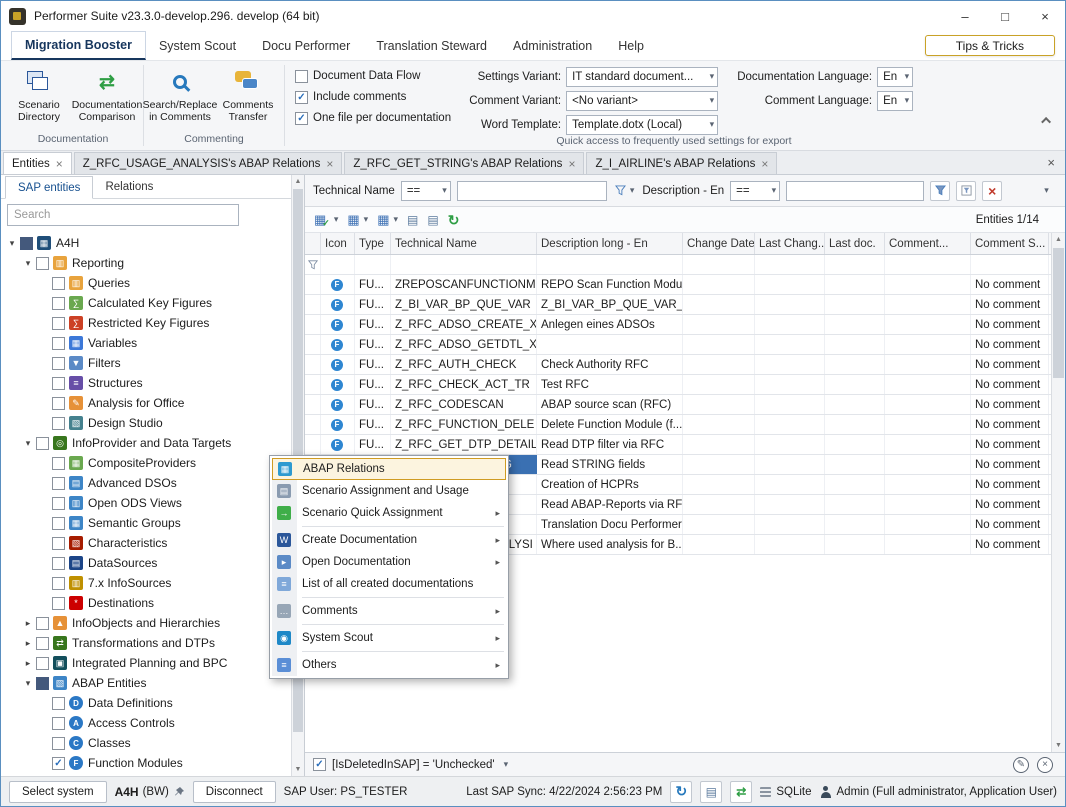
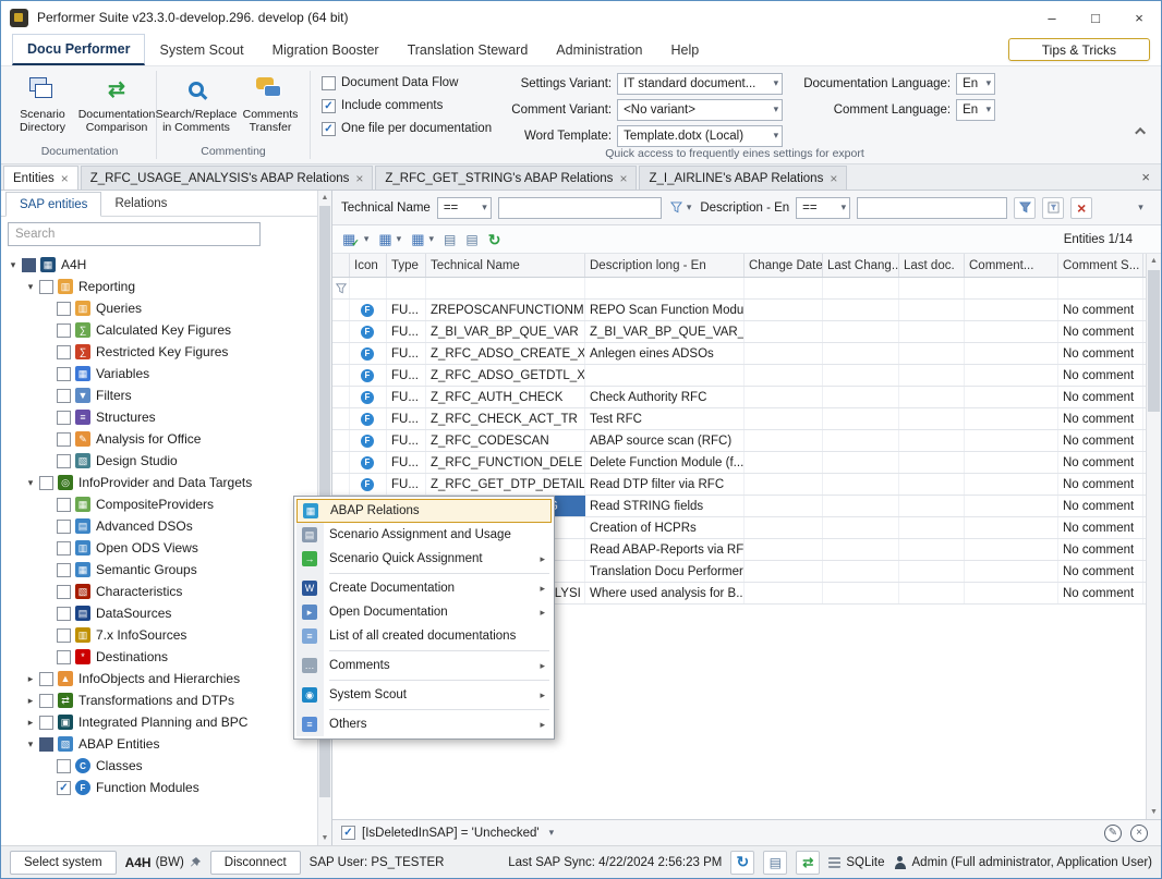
  Performer Suite v23.3.0-develop.296. develop (64 bit)
  –
  □
  ×
- Migration Booster
+ Docu Performer
  System Scout
- Docu Performer
+ Migration Booster
  Translation Steward
  Administration
  Help
  Tips & Tricks
  Scenario Directory
  ⇄
  Documentation Comparison
  Documentation
  Search/Replace in Comments
  Comments Transfer
  Commenting
  Document Data Flow
  ✓
  Include comments
  ✓
  One file per documentation
  Settings Variant:
  IT standard document...
  ▾
  Comment Variant:
  <No variant>
  ▾
  Word Template:
  Template.dotx (Local)
  ▾
  Documentation Language:
  En
  ▾
  Comment Language:
  En
  ▾
- Quick access to frequently used settings for export
+ Quick access to frequently eines settings for export
  Entities
  ×
  Z_RFC_USAGE_ANALYSIS's ABAP Relations
  ×
  Z_RFC_GET_STRING's ABAP Relations
  ×
  Z_I_AIRLINE's ABAP Relations
  ×
  ×
  SAP entities
  Relations
  Search
  ▾
  ▦
  A4H
  ▾
  ▥
  Reporting
  ▥
  Queries
  ∑
  Calculated Key Figures
  ∑
  Restricted Key Figures
  ▦
  Variables
  ▼
  Filters
  ≡
  Structures
  ✎
  Analysis for Office
  ▧
  Design Studio
  ▾
  ◎
  InfoProvider and Data Targets
  ▦
  CompositeProviders
  ▤
  Advanced DSOs
  ▥
  Open ODS Views
  ▦
  Semantic Groups
  ▧
  Characteristics
  ▤
  DataSources
  ▥
  7.x InfoSources
  *
  Destinations
  ▸
  ▲
  InfoObjects and Hierarchies
  ▸
  ⇄
  Transformations and DTPs
  ▸
  ▣
  Integrated Planning and BPC
  ▾
  ▧
  ABAP Entities
- D
- Data Definitions
- A
- Access Controls
  C
  Classes
  ✓
  F
  Function Modules
  Technical Name
  ==
  ▾
  ▾
  Description - En
  ==
  ▾
  ×
  ▾
  ▦
  ✓
  ▾
  ▦
  ▾
  ▦
  ▾
  ▤
  ▤
  ↻
  Entities 1/14
  Icon
  Type
  Technical Name
  Description long - En
  Change Date
  Last Chang..
  Last doc.
  Comment...
  Comment S...
  F
  FU...
  ZREPOSCANFUNCTIONM
  REPO Scan Function Modu
  No comment
  F
  FU...
  Z_BI_VAR_BP_QUE_VAR
  Z_BI_VAR_BP_QUE_VAR_
  No comment
  F
  FU...
  Z_RFC_ADSO_CREATE_X
  Anlegen eines ADSOs
  No comment
  F
  FU...
  Z_RFC_ADSO_GETDTL_X
  No comment
  F
  FU...
  Z_RFC_AUTH_CHECK
  Check Authority RFC
  No comment
  F
  FU...
  Z_RFC_CHECK_ACT_TR
  Test RFC
  No comment
  F
  FU...
  Z_RFC_CODESCAN
  ABAP source scan (RFC)
  No comment
  F
  FU...
  Z_RFC_FUNCTION_DELE
  Delete Function Module (f...
  No comment
  F
  FU...
  Z_RFC_GET_DTP_DETAIL
  Read DTP filter via RFC
  No comment
  Read STRING fields
  No comment
  Creation of HCPRs
  No comment
  Read ABAP-Reports via RF
  No comment
  Translation Docu Performer
  No comment
  Where used analysis for B..
  No comment
  ✓
  [IsDeletedInSAP] = 'Unchecked'
  ▾
  ✎
  ×
  Select system
  A4H
  (BW)
  Disconnect
  SAP User: PS_TESTER
  Last SAP Sync: 4/22/2024 2:56:23 PM
  ↻
  ▤
  ⇄
  SQLite
  Admin (Full administrator, Application User)
  ▦
  ABAP Relations
  ▤
  Scenario Assignment and Usage
  →
  Scenario Quick Assignment
  ▸
  W
  Create Documentation
  ▸
  ▸
  Open Documentation
  ▸
  ≡
  List of all created documentations
  …
  Comments
  ▸
  ◉
  System Scout
  ▸
  ≡
  Others
  ▸
